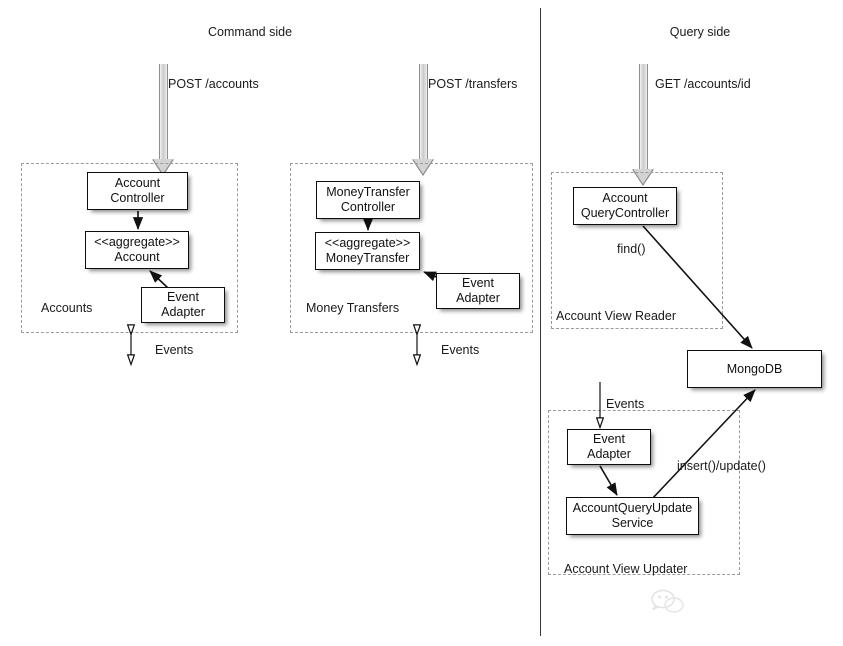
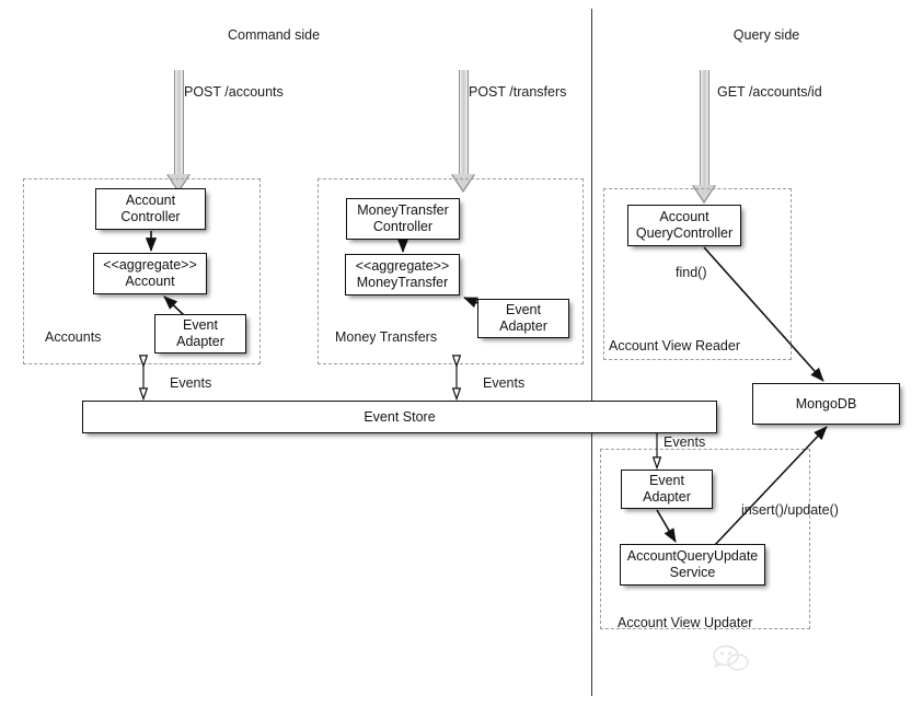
  Command side
  Query side
  POST /accounts
  POST /transfers
  GET /accounts/id
  Accounts
  Money Transfers
  Account View Reader
  Account View Updater
  Account
  Controller
  <<aggregate>>
  Account
  Event
  Adapter
  MoneyTransfer
  Controller
  <<aggregate>>
  MoneyTransfer
  Event
  Adapter
  Account
  QueryController
+ Event Store
  MongoDB
  Event
  Adapter
  AccountQueryUpdate
  Service
  find()
  insert()/update()
  Events
  Events
  Events
